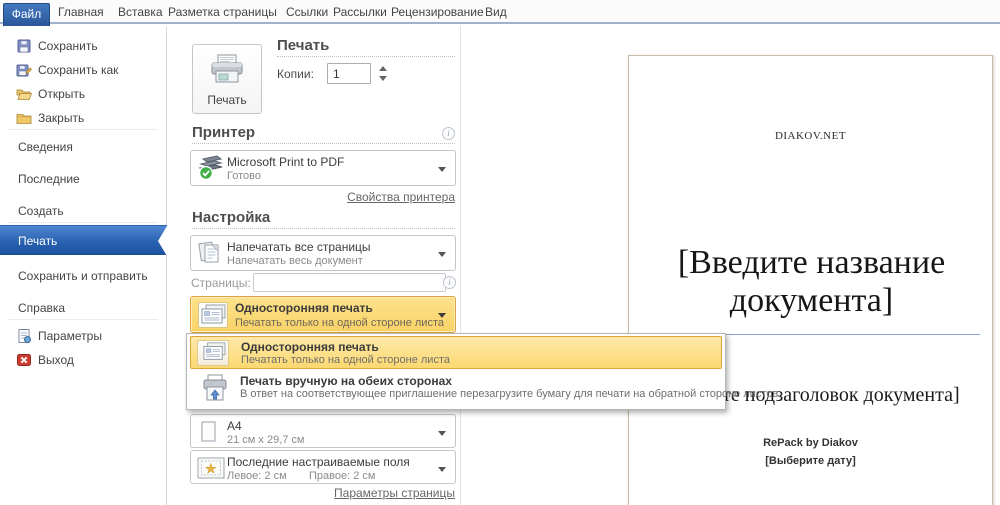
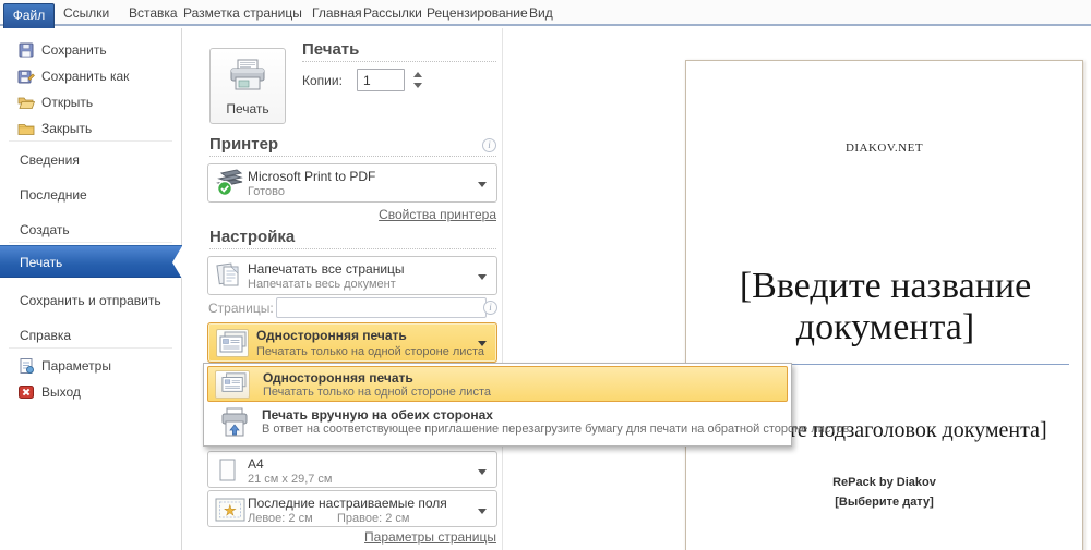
  Файл
- Главная
+ Ссылки
  Вставка
  Разметка страницы
- Ссылки
+ Главная
  Рассылки
  Рецензирование
  Вид
  Сохранить
  Сохранить как
  Открыть
  Закрыть
  Сведения
  Последние
  Создать
  Печать
  Сохранить и отправить
  Справка
  Параметры
  Выход
  Печать
  Печать
  Копии:
  1
  Принтер
  i
  Microsoft Print to PDF
  Готово
  Свойства принтера
  Настройка
  Напечатать все страницы
  Напечатать весь документ
  Страницы:
  i
  Односторонняя печать
  Печатать только на одной стороне листа
  Односторонняя печать
  Печатать только на одной стороне листа
  Печать вручную на обеих сторонах
  В ответ на соответствующее приглашение перезагрузите бумагу для печати на обратной стороне листов
  A4
  21 см x 29,7 см
  ★
  Последние настраиваемые поля
  Левое: 2 см
  Правое: 2 см
  Параметры страницы
  DIAKOV.NET
  [Введите название документа]
  те подзаголовок документа]
  RePack by Diakov
  [Выберите дату]
